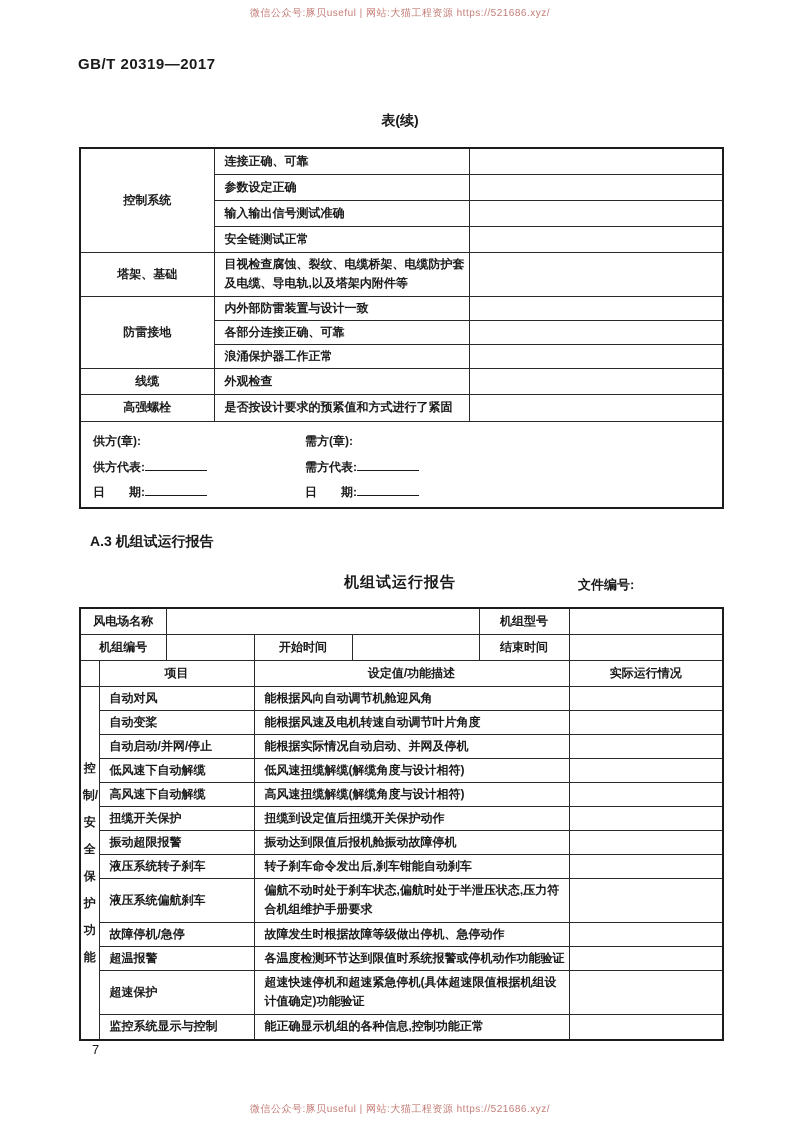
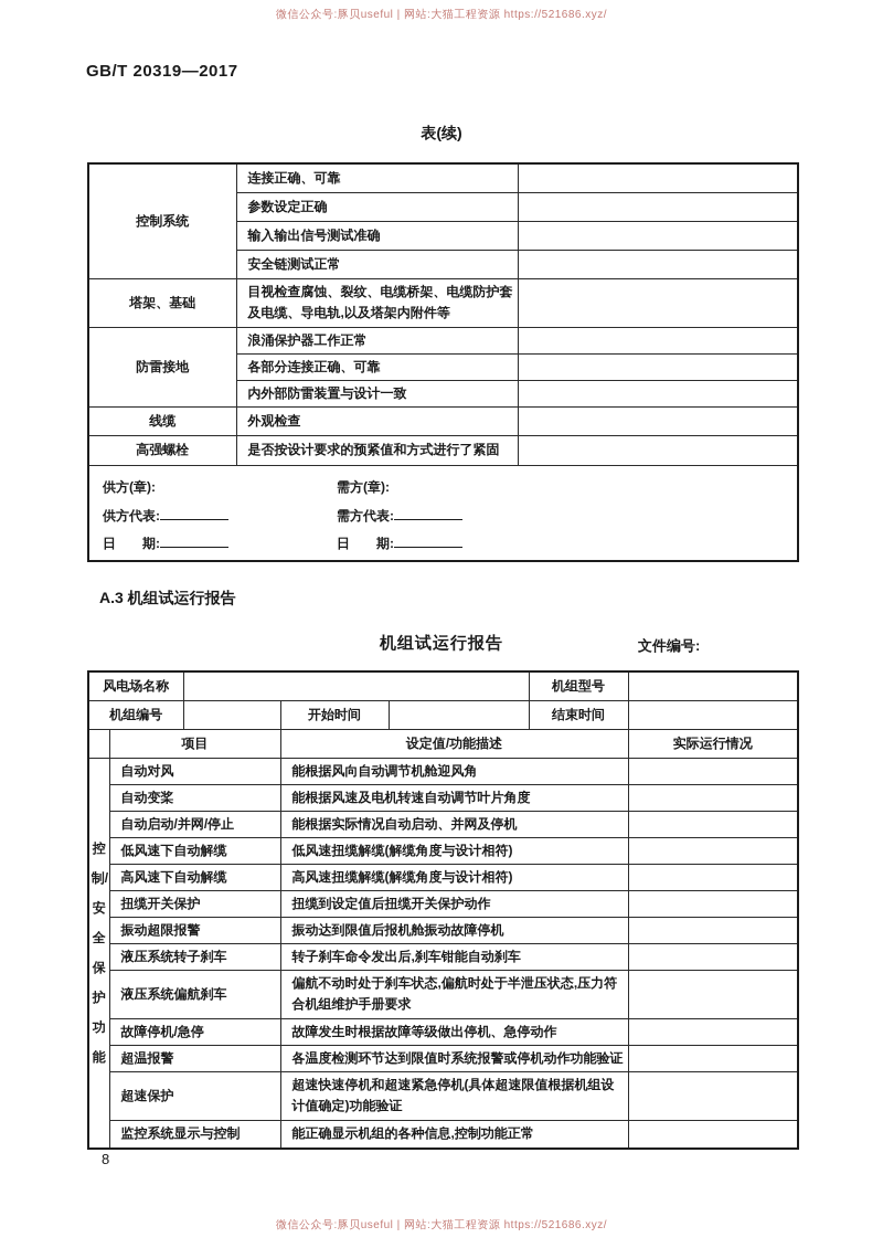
  微信公众号:豚贝useful | 网站:大猫工程资源 https://521686.xyz/
  GB/T 20319—2017
  表(续)
  控制系统	连接正确、可靠
  参数设定正确
  输入输出信号测试准确
  安全链测试正常
  塔架、基础	目视检查腐蚀、裂纹、电缆桥架、电缆防护套及电缆、导电轨,以及塔架内附件等
- 防雷接地	内外部防雷装置与设计一致
+ 防雷接地	浪涌保护器工作正常
  各部分连接正确、可靠
- 浪涌保护器工作正常
+ 内外部防雷装置与设计一致
  线缆	外观检查
  高强螺栓	是否按设计要求的预紧值和方式进行了紧固
  供方(章): 需方(章): 供方代表: 需方代表: 日 期: 日 期:
  A.3 机组试运行报告
  机组试运行报告
  文件编号:
  风电场名称		机组型号
  机组编号		开始时间		结束时间
  	项目	设定值/功能描述	实际运行情况
  控制/安全保护功能	自动对风	能根据风向自动调节机舱迎风角
  自动变桨	能根据风速及电机转速自动调节叶片角度
  自动启动/并网/停止	能根据实际情况自动启动、并网及停机
  低风速下自动解缆	低风速扭缆解缆(解缆角度与设计相符)
  高风速下自动解缆	高风速扭缆解缆(解缆角度与设计相符)
  扭缆开关保护	扭缆到设定值后扭缆开关保护动作
  振动超限报警	振动达到限值后报机舱振动故障停机
  液压系统转子刹车	转子刹车命令发出后,刹车钳能自动刹车
  液压系统偏航刹车	偏航不动时处于刹车状态,偏航时处于半泄压状态,压力符合机组维护手册要求
  故障停机/急停	故障发生时根据故障等级做出停机、急停动作
  超温报警	各温度检测环节达到限值时系统报警或停机动作功能验证
  超速保护	超速快速停机和超速紧急停机(具体超速限值根据机组设计值确定)功能验证
  监控系统显示与控制	能正确显示机组的各种信息,控制功能正常
- 7
+ 8
  微信公众号:豚贝useful | 网站:大猫工程资源 https://521686.xyz/
